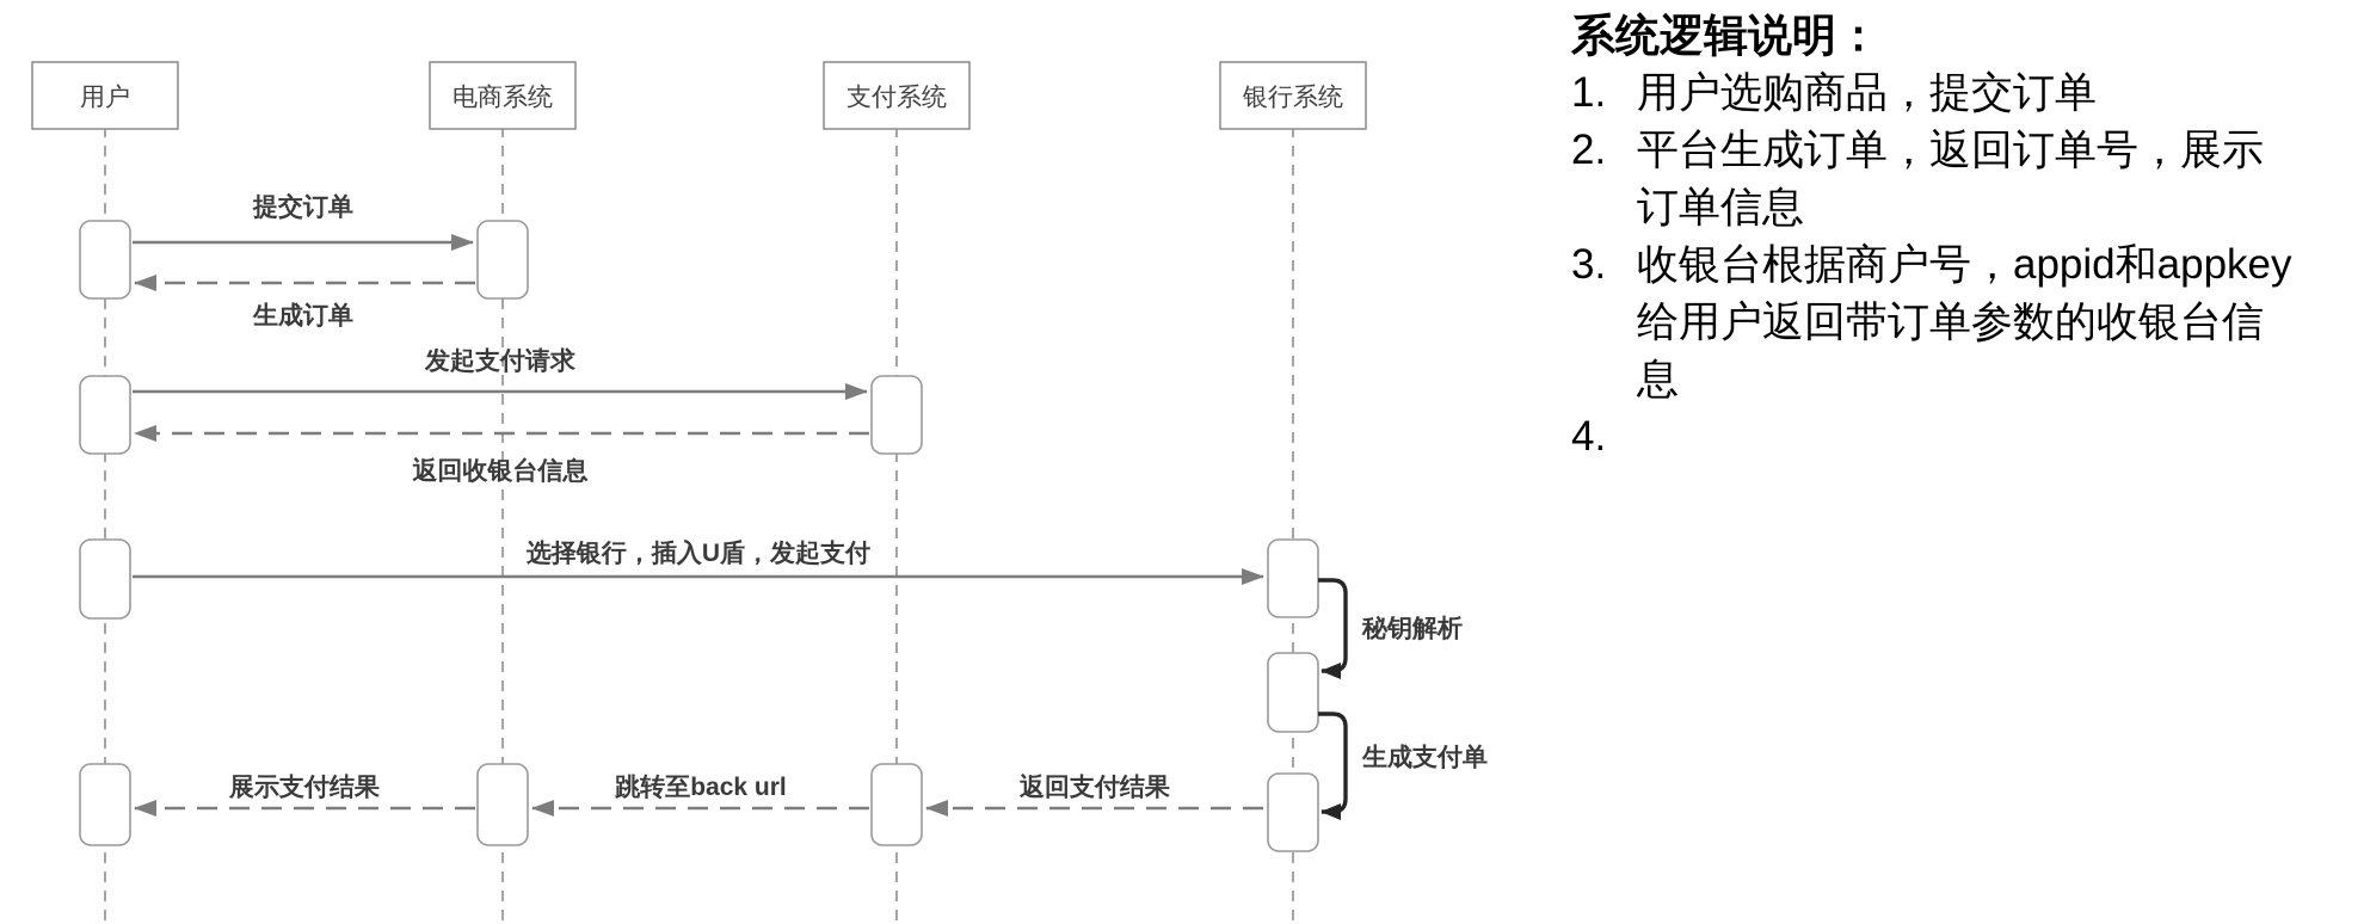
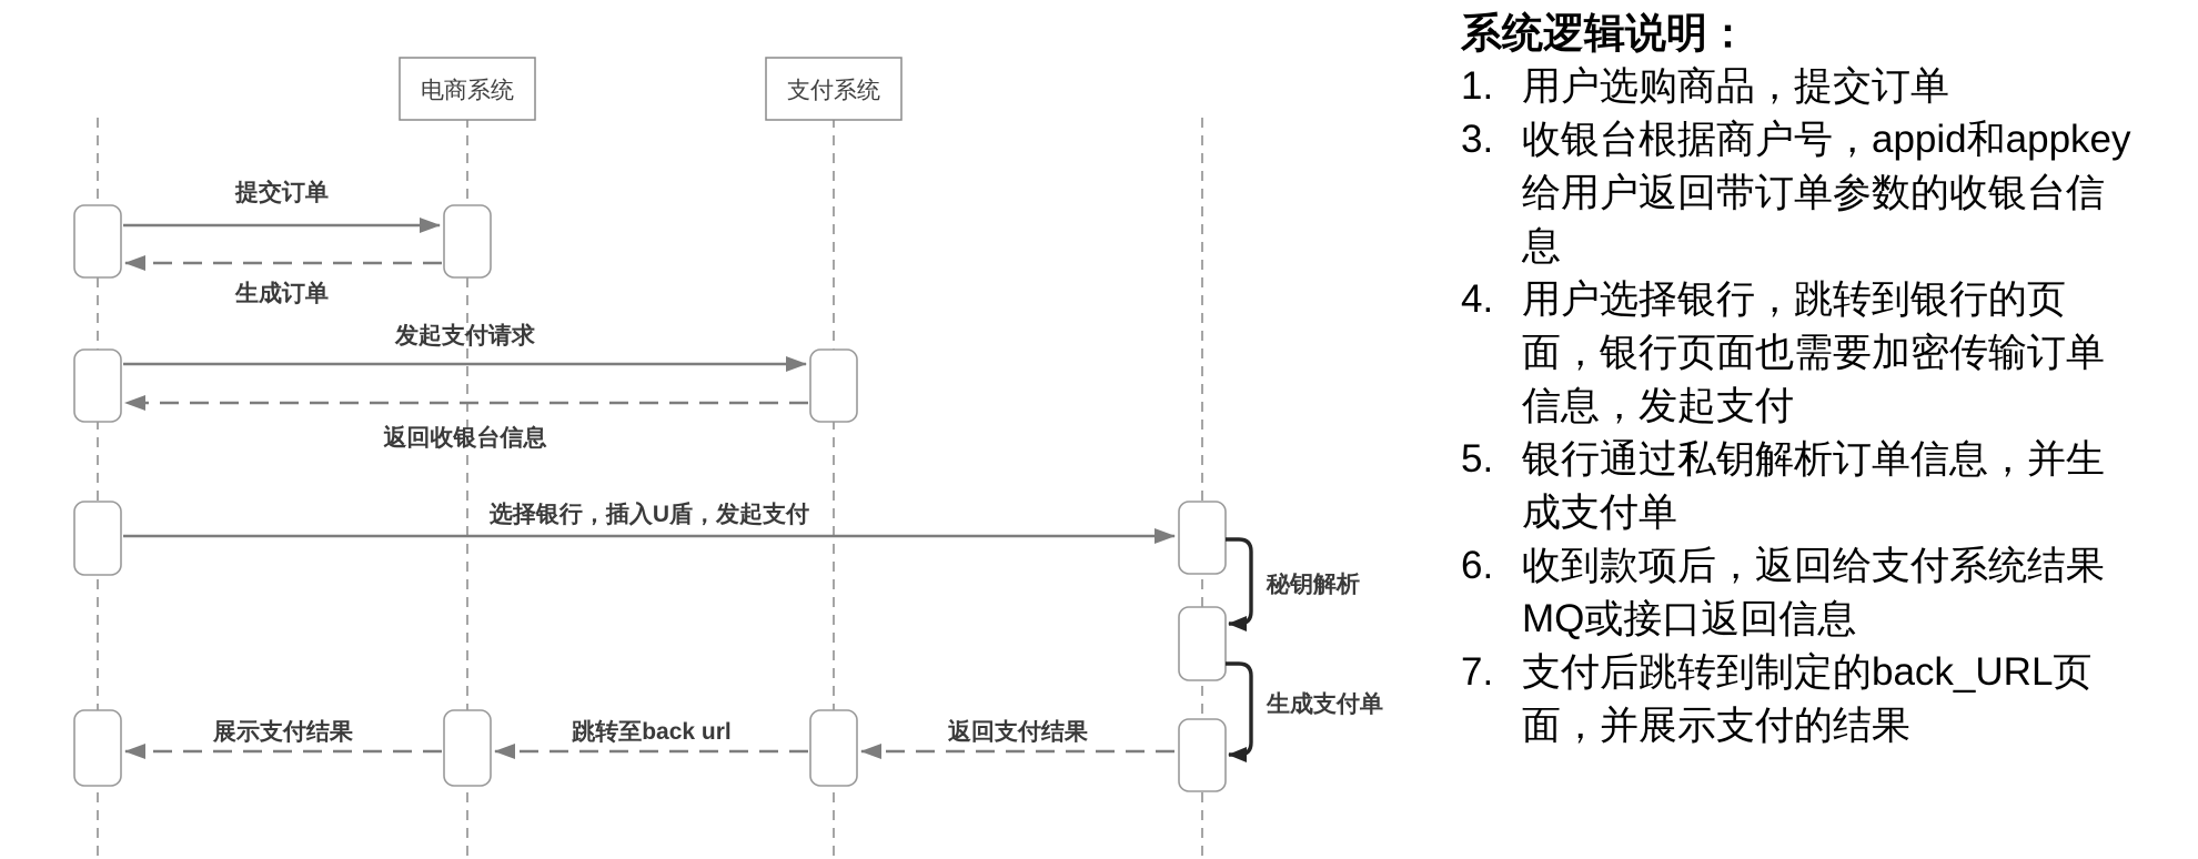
- 用户
  电商系统
  支付系统
- 银行系统
  提交订单
  生成订单
  发起支付请求
  返回收银台信息
  选择银行，插入U盾，发起支付
  秘钥解析
  生成支付单
  返回支付结果
  跳转至back url
  展示支付结果
  系统逻辑说明：
  1.
  用户选购商品，提交订单
- 2.
- 平台生成订单，返回订单号，展示订单信息
  3.
  收银台根据商户号，appid和appkey给用户返回带订单参数的收银台信息
  4.
+ 用户选择银行，跳转到银行的页面，银行页面也需要加密传输订单信息，发起支付
+ 5.
+ 银行通过私钥解析订单信息，并生成支付单
+ 6.
+ 收到款项后，返回给支付系统结果MQ或接口返回信息
+ 7.
+ 支付后跳转到制定的back_URL页面，并展示支付的结果
